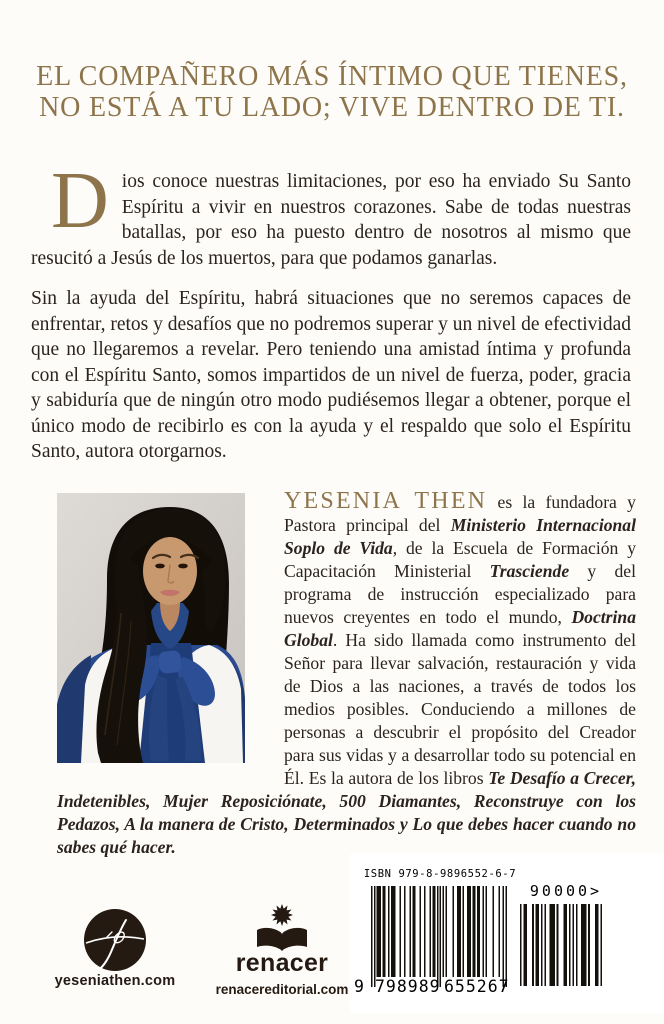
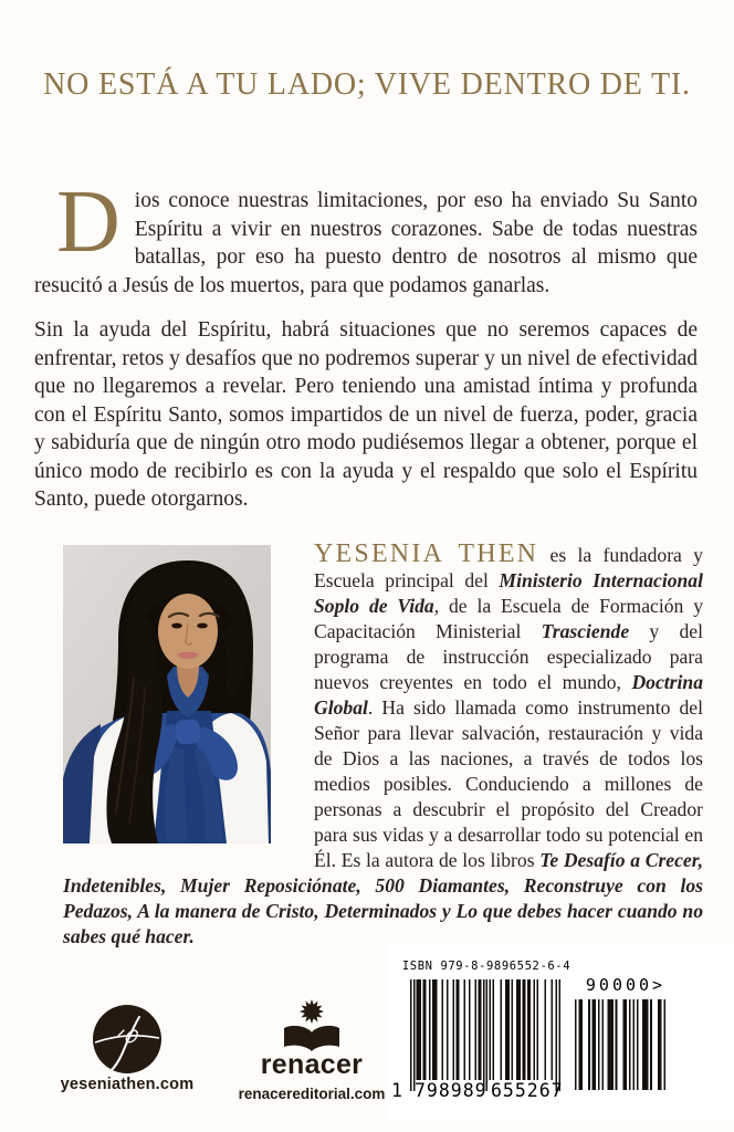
- EL COMPAÑERO MÁS ÍNTIMO QUE TIENES,
  NO ESTÁ A TU LADO; VIVE DENTRO DE TI.
  D
  ios conoce nuestras limitaciones, por eso ha enviado Su Santo Espíritu a vivir en nuestros corazones. Sabe de todas nuestras batallas, por eso ha puesto dentro de nosotros al mismo que resucitó a Jesús de los muertos, para que podamos ganarlas.
- Sin la ayuda del Espíritu, habrá situaciones que no seremos capaces de enfrentar, retos y desafíos que no podremos superar y un nivel de efectividad que no llegaremos a revelar. Pero teniendo una amistad íntima y profunda con el Espíritu Santo, somos impartidos de un nivel de fuerza, poder, gracia y sabiduría que de ningún otro modo pudiésemos llegar a obtener, porque el único modo de recibirlo es con la ayuda y el respaldo que solo el Espíritu Santo, autora otorgarnos.
+ Sin la ayuda del Espíritu, habrá situaciones que no seremos capaces de enfrentar, retos y desafíos que no podremos superar y un nivel de efectividad que no llegaremos a revelar. Pero teniendo una amistad íntima y profunda con el Espíritu Santo, somos impartidos de un nivel de fuerza, poder, gracia y sabiduría que de ningún otro modo pudiésemos llegar a obtener, porque el único modo de recibirlo es con la ayuda y el respaldo que solo el Espíritu Santo, puede otorgarnos.
- YESENIA THEN es la fundadora y Pastora principal del Ministerio Internacional Soplo de Vida, de la Escuela de Formación y Capacitación Ministerial Trasciende y del programa de instrucción especializado para nuevos creyentes en todo el mundo, Doctrina Global. Ha sido llamada como instrumento del Señor para llevar salvación, restauración y vida de Dios a las naciones, a través de todos los medios posibles. Conduciendo a millones de personas a descubrir el propósito del Creador para sus vidas y a desarrollar todo su potencial en Él. Es la autora de los libros Te Desafío a Crecer, Indetenibles, Mujer Reposiciónate, 500 Diamantes, Reconstruye con los Pedazos, A la manera de Cristo, Determinados y Lo que debes hacer cuando no sabes qué hacer.
+ YESENIA THEN es la fundadora y Escuela principal del Ministerio Internacional Soplo de Vida, de la Escuela de Formación y Capacitación Ministerial Trasciende y del programa de instrucción especializado para nuevos creyentes en todo el mundo, Doctrina Global. Ha sido llamada como instrumento del Señor para llevar salvación, restauración y vida de Dios a las naciones, a través de todos los medios posibles. Conduciendo a millones de personas a descubrir el propósito del Creador para sus vidas y a desarrollar todo su potencial en Él. Es la autora de los libros Te Desafío a Crecer, Indetenibles, Mujer Reposiciónate, 500 Diamantes, Reconstruye con los Pedazos, A la manera de Cristo, Determinados y Lo que debes hacer cuando no sabes qué hacer.
  yeseniathen.com
  renacer
  renacereditorial.com
- ISBN 979-8-9896552-6-7
+ ISBN 979-8-9896552-6-4
- 9
+ 1
  798989
  655267
  90000>
